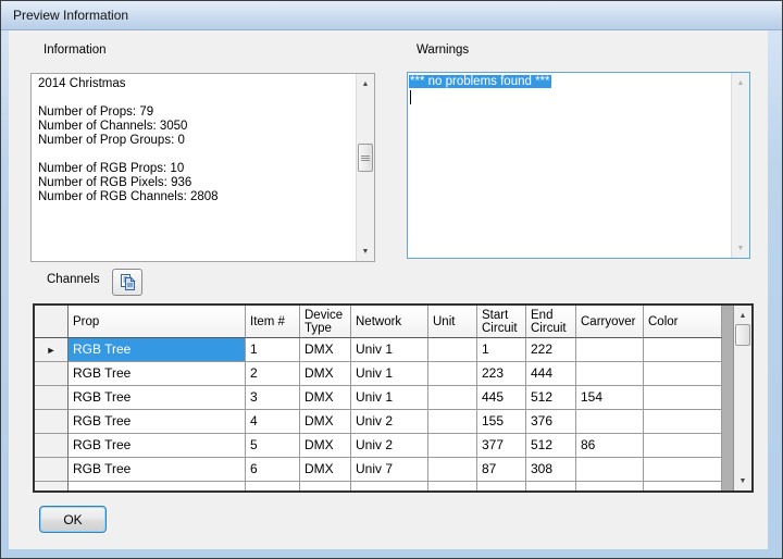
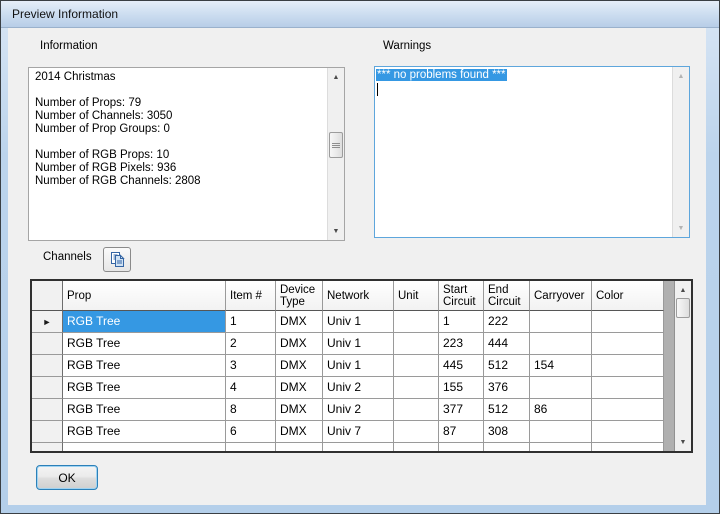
  Preview Information
  Information
  2014 Christmas
  Number of Props: 79
  Number of Channels: 3050
  Number of Prop Groups: 0
  Number of RGB Props: 10
  Number of RGB Pixels: 936
  Number of RGB Channels: 2808
  Warnings
  *** no problems found ***
  Channels
  Prop
  Item #
  Device Type
  Network
  Unit
  Start Circuit
  End Circuit
  Carryover
  Color
  ►
  RGB Tree
  1
  DMX
  Univ 1
  1
  222
  RGB Tree
  2
  DMX
  Univ 1
  223
  444
  RGB Tree
  3
  DMX
  Univ 1
  445
  512
  154
  RGB Tree
  4
  DMX
  Univ 2
  155
  376
  RGB Tree
- 5
+ 8
  DMX
  Univ 2
  377
  512
  86
  RGB Tree
  6
  DMX
  Univ 7
  87
  308
  OK
